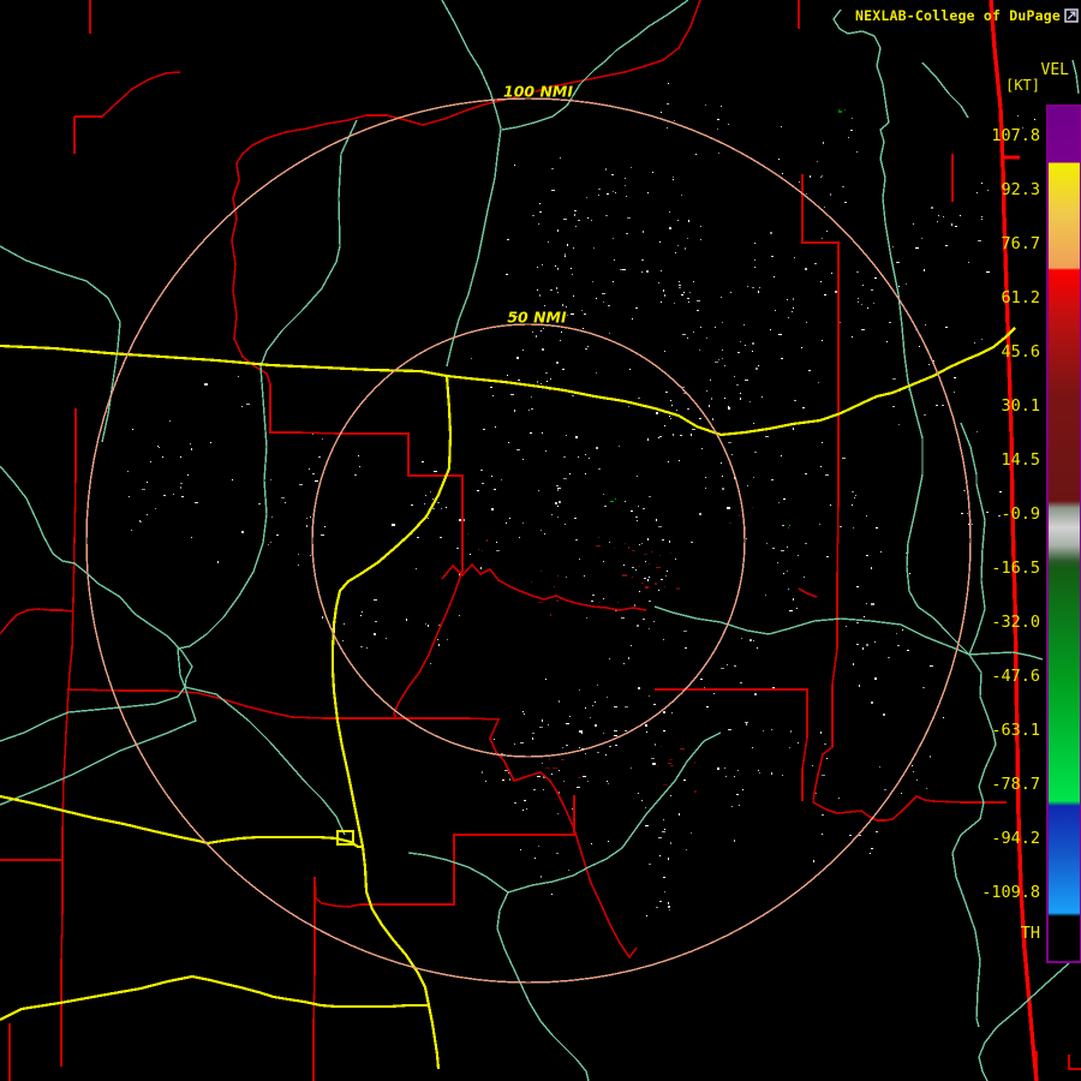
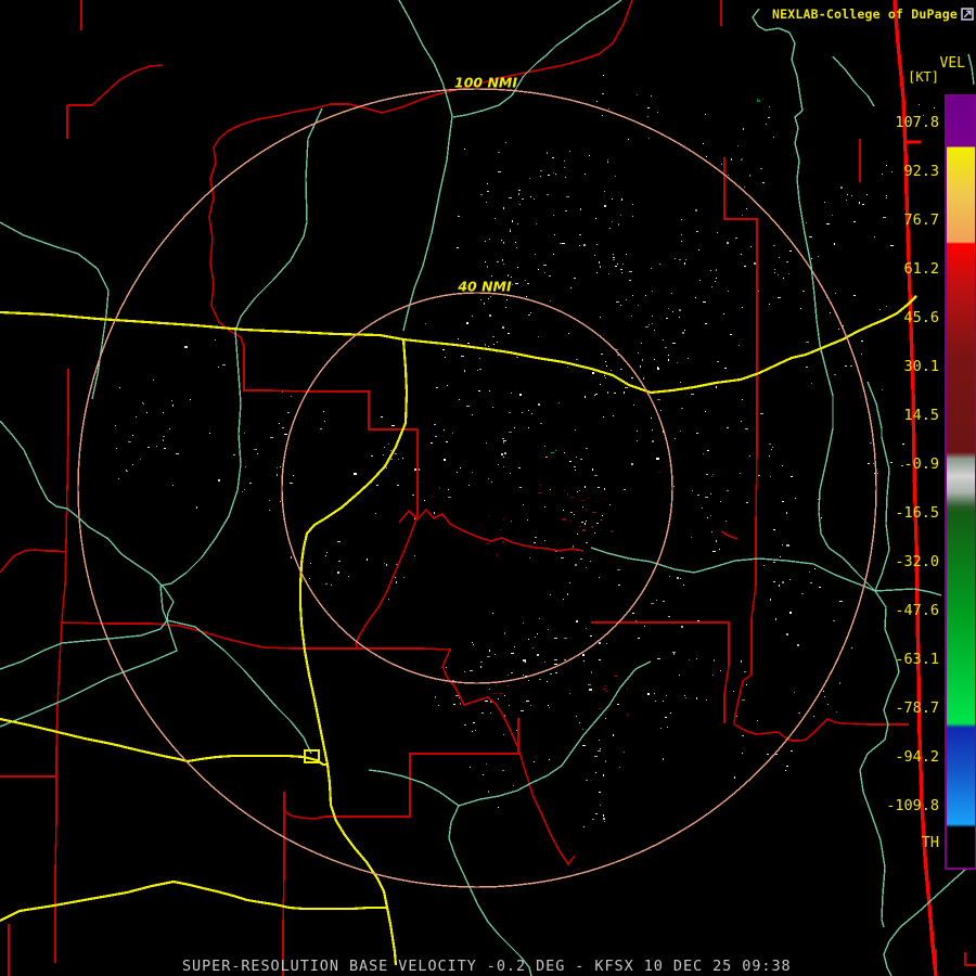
  100 NMI
- 50 NMI
+ 40 NMI
  NEXLAB-College of DuPage
  VEL
  [KT]
  107.8
  92.3
  76.7
  61.2
  45.6
  30.1
  14.5
  -0.9
  -16.5
  -32.0
  -47.6
  -63.1
  -78.7
  -94.2
  -109.8
  TH
+ SUPER-RESOLUTION BASE VELOCITY -0.2 DEG - KFSX 10 DEC 25 09:38
